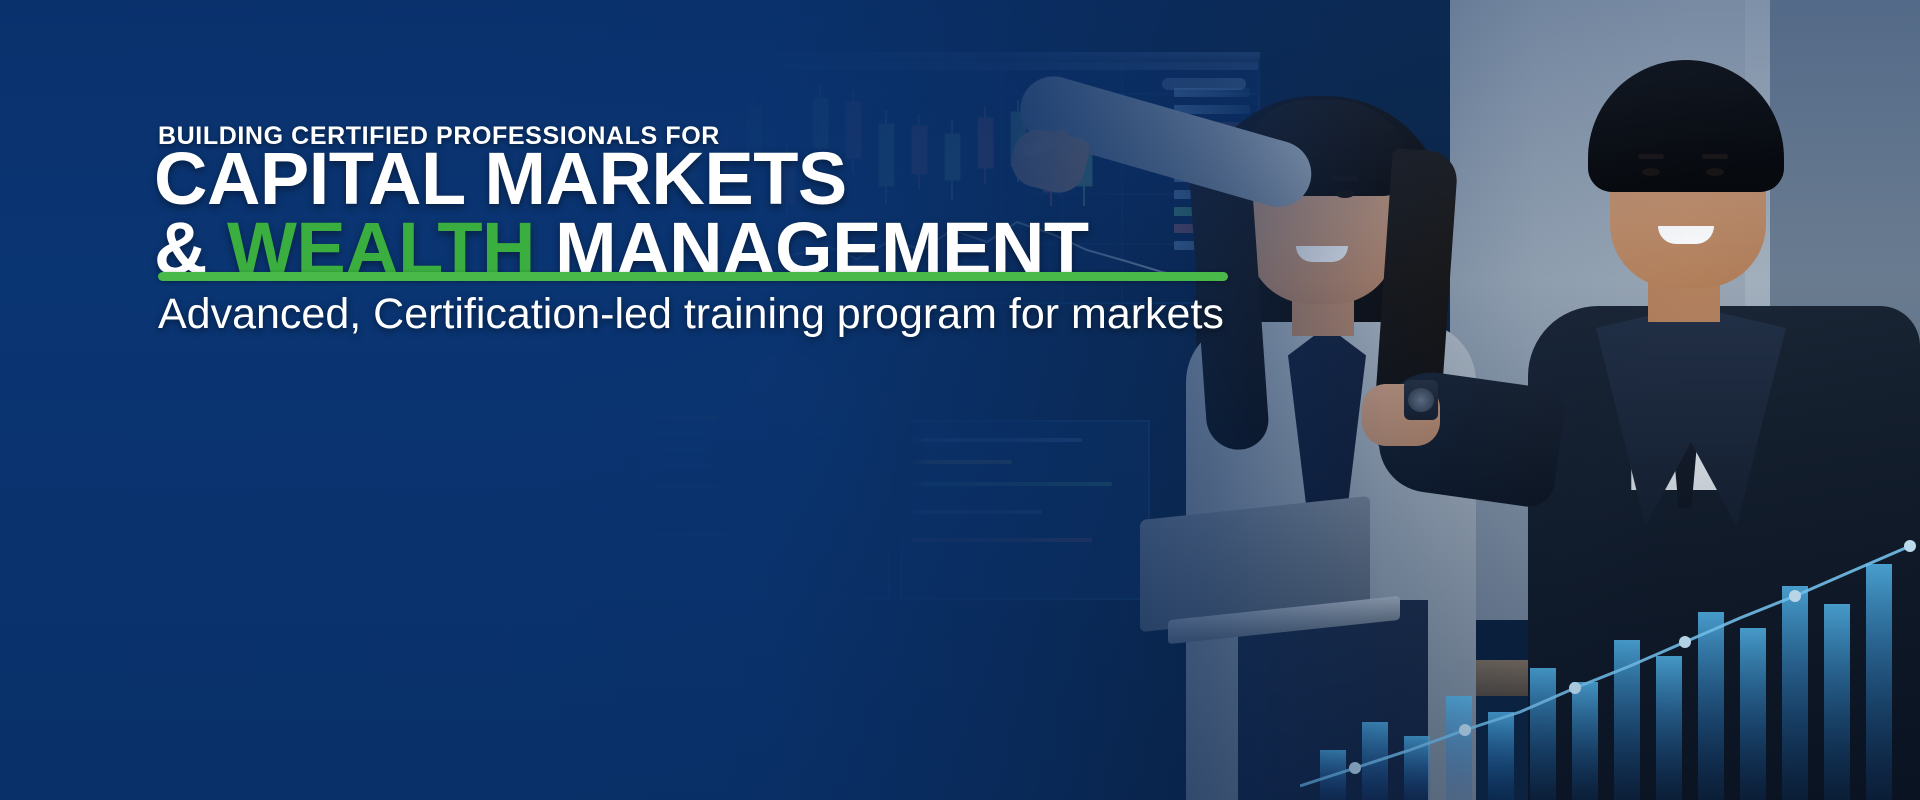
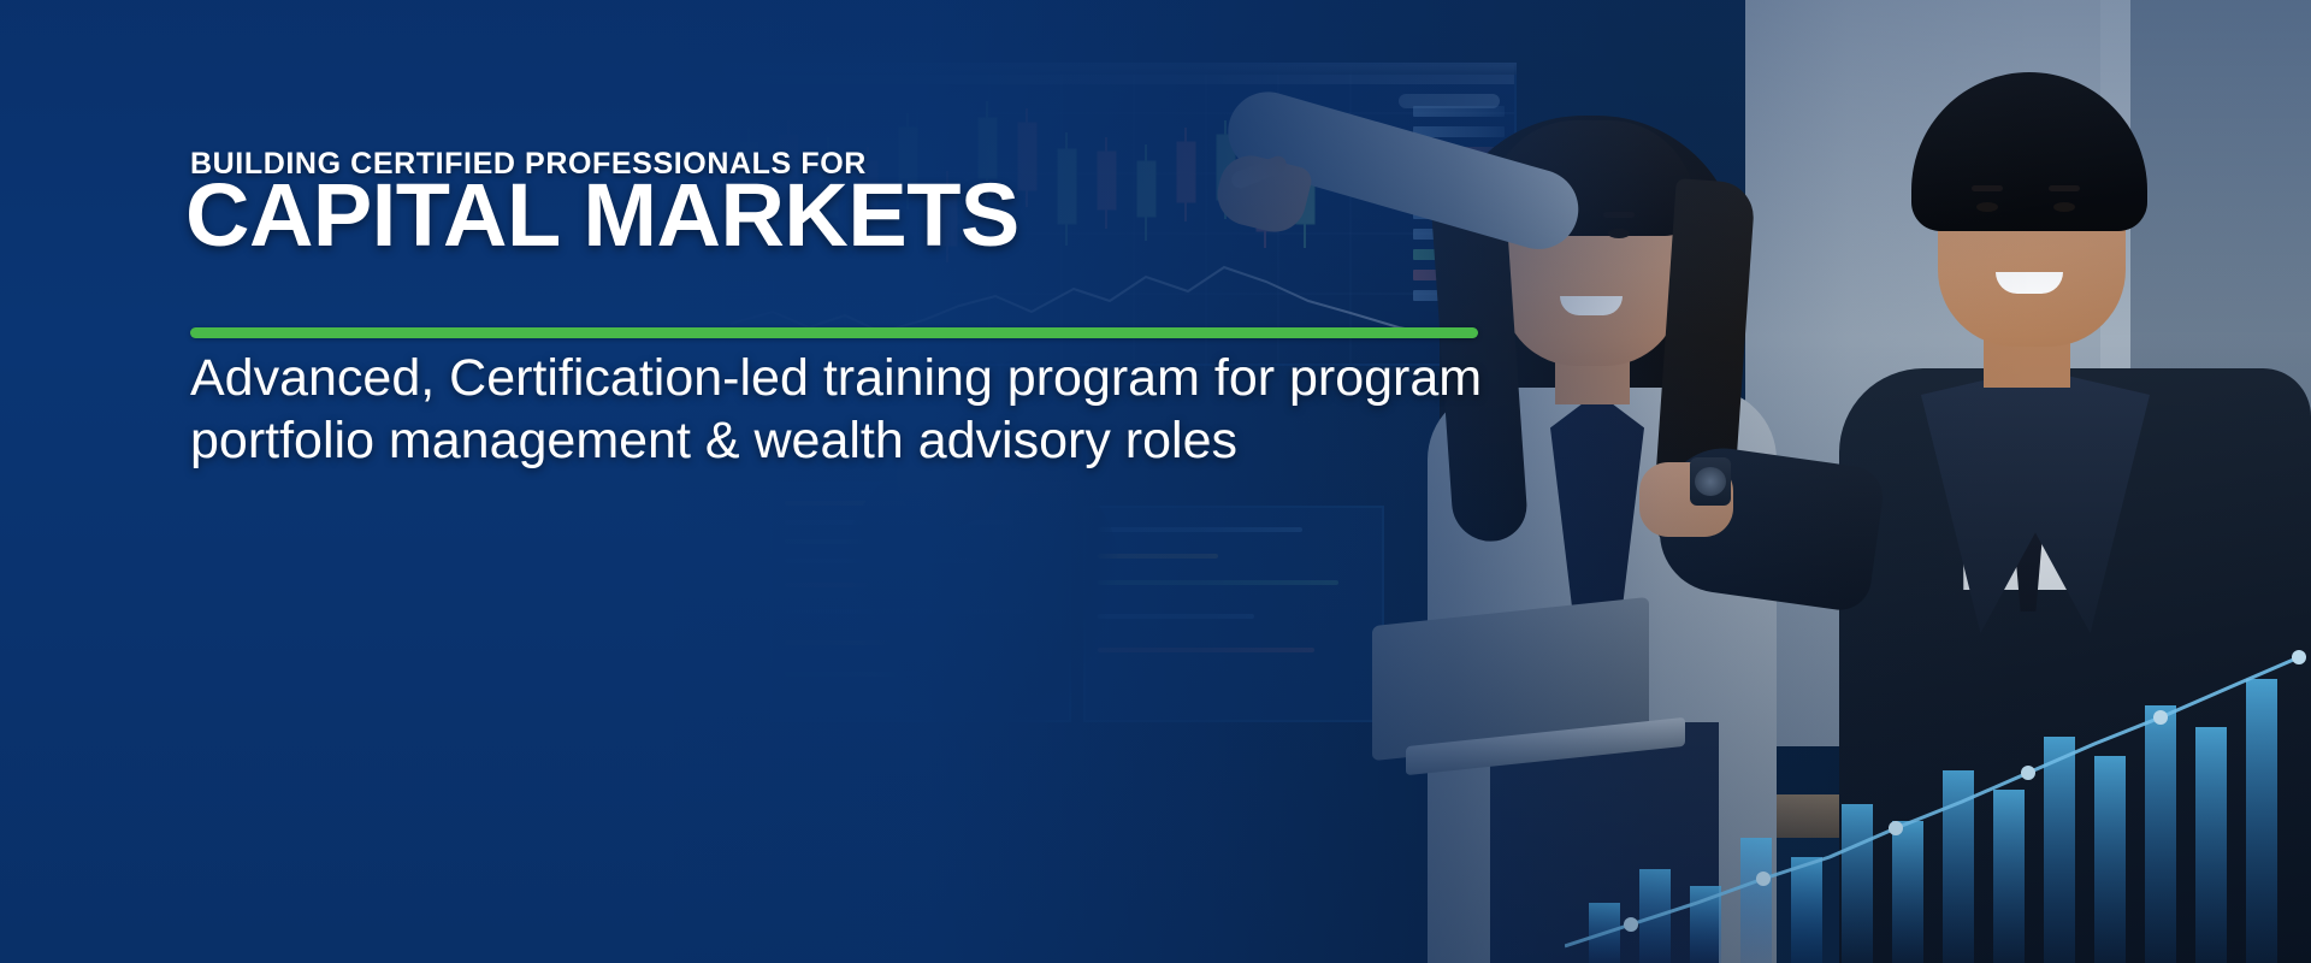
  BUILDING CERTIFIED PROFESSIONALS FOR
  CAPITAL MARKETS
- & WEALTH MANAGEMENT
- Advanced, Certification-led training program for markets
+ Advanced, Certification-led training program for program
+ portfolio management & wealth advisory roles
